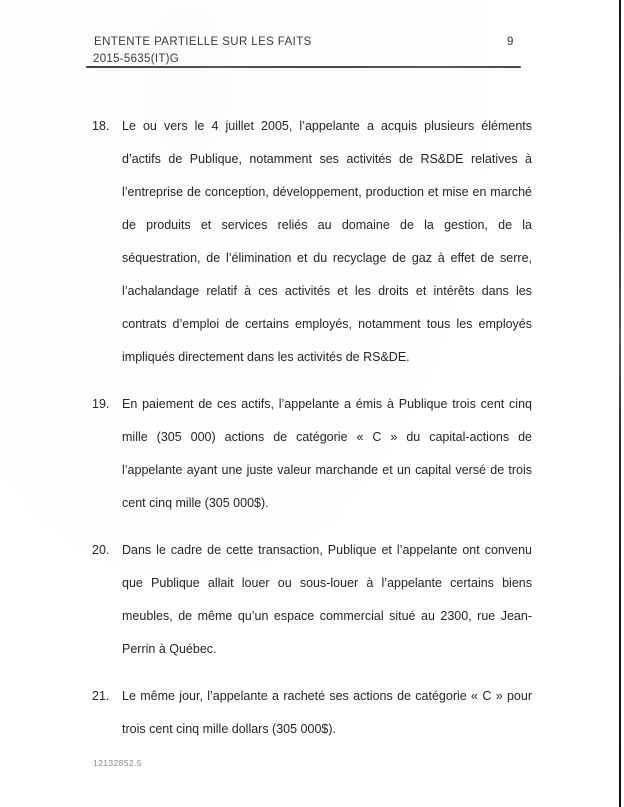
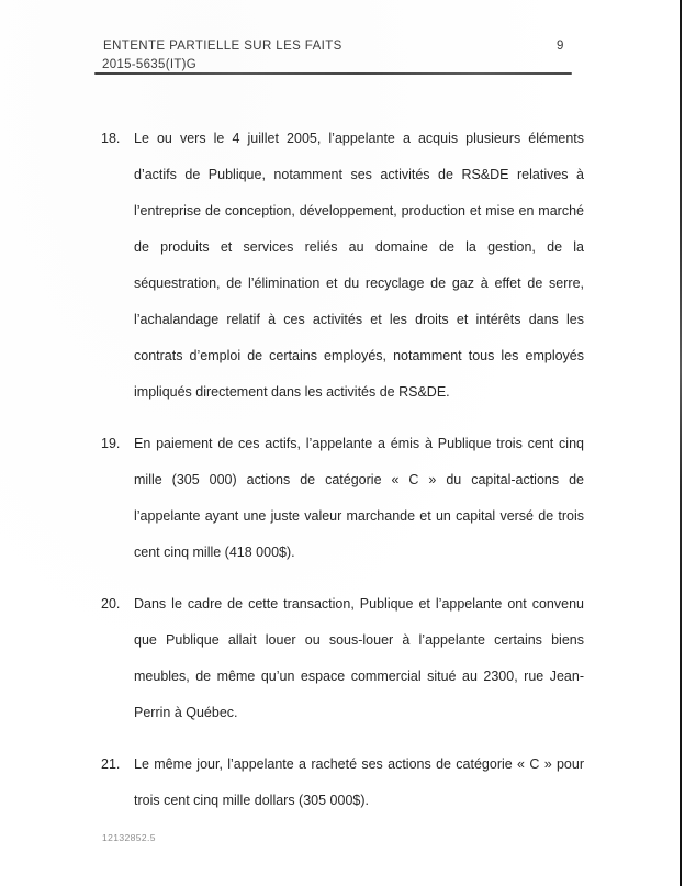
  ENTENTE PARTIELLE SUR LES FAITS
  2015-5635(IT)G
  9
  18.
  Le ou vers le 4 juillet 2005, l’appelante a acquis plusieurs éléments d’actifs de Publique, notamment ses activités de RS&DE relatives à l’entreprise de conception, développement, production et mise en marché de produits et services reliés au domaine de la gestion, de la séquestration, de l’élimination et du recyclage de gaz à effet de serre, l’achalandage relatif à ces activités et les droits et intérêts dans les contrats d’emploi de certains employés, notamment tous les employés impliqués directement dans les activités de RS&DE.
  19.
- En paiement de ces actifs, l’appelante a émis à Publique trois cent cinq mille (305 000) actions de catégorie « C » du capital-actions de l’appelante ayant une juste valeur marchande et un capital versé de trois cent cinq mille (305 000$).
+ En paiement de ces actifs, l’appelante a émis à Publique trois cent cinq mille (305 000) actions de catégorie « C » du capital-actions de l’appelante ayant une juste valeur marchande et un capital versé de trois cent cinq mille (418 000$).
  20.
  Dans le cadre de cette transaction, Publique et l’appelante ont convenu que Publique allait louer ou sous-louer à l’appelante certains biens meubles, de même qu’un espace commercial situé au 2300, rue Jean-Perrin à Québec.
  21.
  Le même jour, l’appelante a racheté ses actions de catégorie « C » pour trois cent cinq mille dollars (305 000$).
  12132852.5
